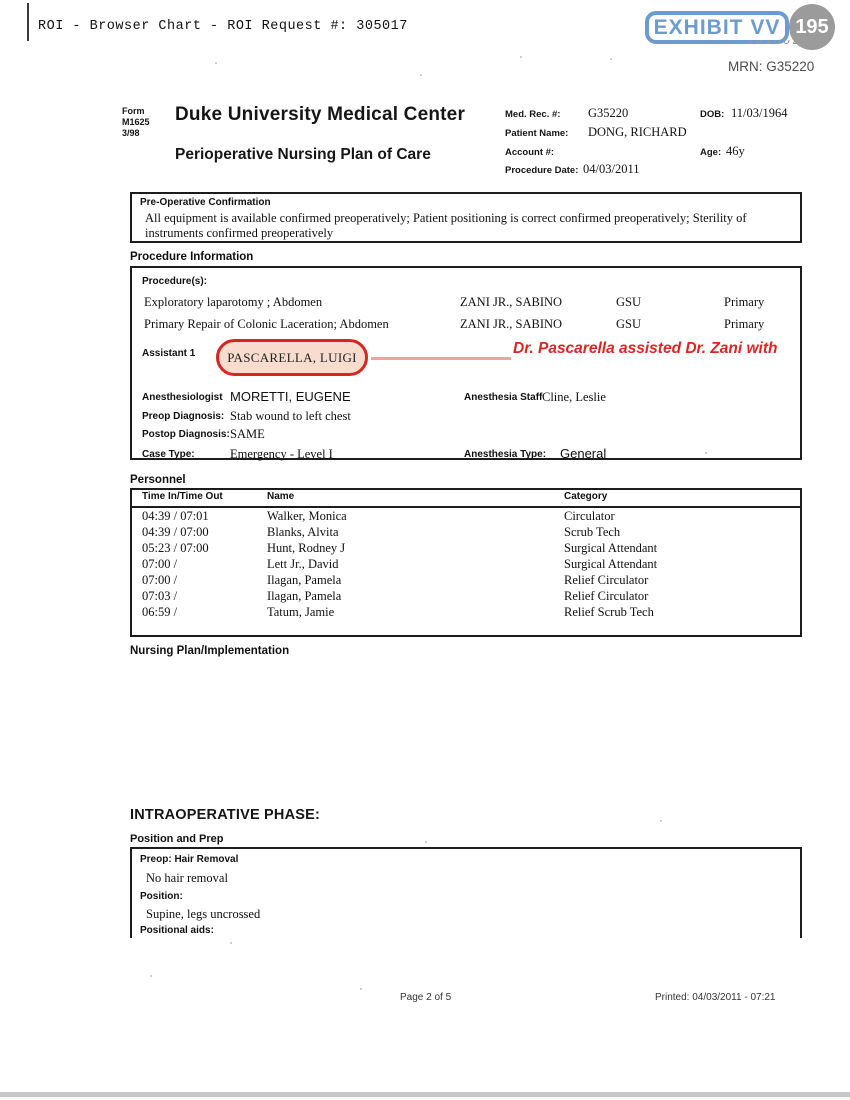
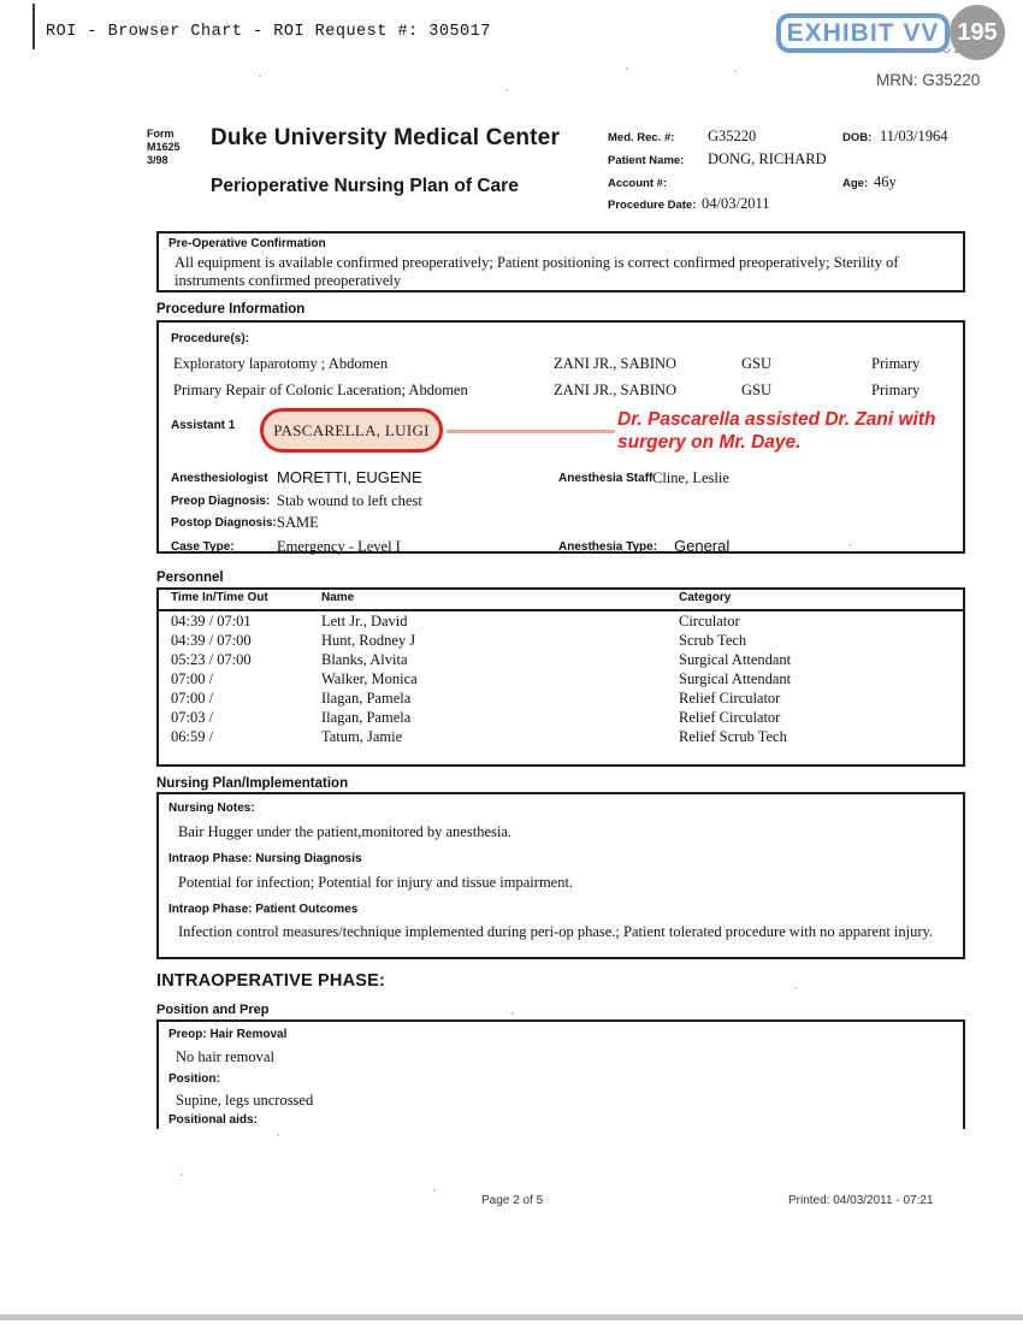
  ROI - Browser Chart - ROI Request #: 305017
  EXHIBIT VV
  195
  301002
  MRN: G35220
  Form
  M1625
  3/98
  Duke University Medical Center
  Perioperative Nursing Plan of Care
  Med. Rec. #:
  G35220
  DOB:
  11/03/1964
  Patient Name:
  DONG, RICHARD
  Account #:
  Age:
  46y
  Procedure Date:
  04/03/2011
  Pre-Operative Confirmation
  All equipment is available confirmed preoperatively; Patient positioning is correct confirmed preoperatively; Sterility of instruments confirmed preoperatively
  Procedure Information
  Procedure(s):
  Exploratory laparotomy ; Abdomen
  ZANI JR., SABINO
  GSU
  Primary
  Primary Repair of Colonic Laceration; Abdomen
  ZANI JR., SABINO
  GSU
  Primary
  Assistant 1
  PASCARELLA, LUIGI
  Dr. Pascarella assisted Dr. Zani with
+ surgery on Mr. Daye.
  Anesthesiologist
  MORETTI, EUGENE
  Anesthesia Staff
  Cline, Leslie
  Preop Diagnosis:
  Stab wound to left chest
  Postop Diagnosis:
  SAME
  Case Type:
  Emergency - Level I
  Anesthesia Type:
  General
  Personnel
  Time In/Time Out
  Name
  Category
  04:39 / 07:01
- Walker, Monica
+ Lett Jr., David
  Circulator
  04:39 / 07:00
- Blanks, Alvita
+ Hunt, Rodney J
  Scrub Tech
  05:23 / 07:00
- Hunt, Rodney J
+ Blanks, Alvita
  Surgical Attendant
  07:00 /
- Lett Jr., David
+ Walker, Monica
  Surgical Attendant
  07:00 /
  Ilagan, Pamela
  Relief Circulator
  07:03 /
  Ilagan, Pamela
  Relief Circulator
  06:59 /
  Tatum, Jamie
  Relief Scrub Tech
  Nursing Plan/Implementation
+ Nursing Notes:
+ Bair Hugger under the patient,monitored by anesthesia.
+ Intraop Phase: Nursing Diagnosis
+ Potential for infection; Potential for injury and tissue impairment.
+ Intraop Phase: Patient Outcomes
+ Infection control measures/technique implemented during peri-op phase.; Patient tolerated procedure with no apparent injury.
  INTRAOPERATIVE PHASE:
  Position and Prep
  Preop: Hair Removal
  No hair removal
  Position:
  Supine, legs uncrossed
  Positional aids:
  Page 2 of 5
  Printed: 04/03/2011 - 07:21
